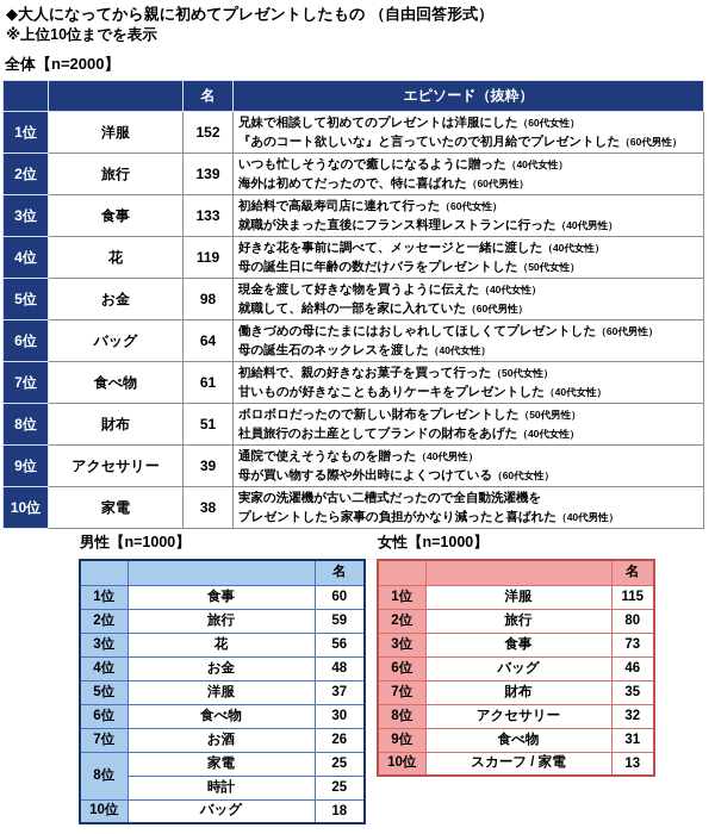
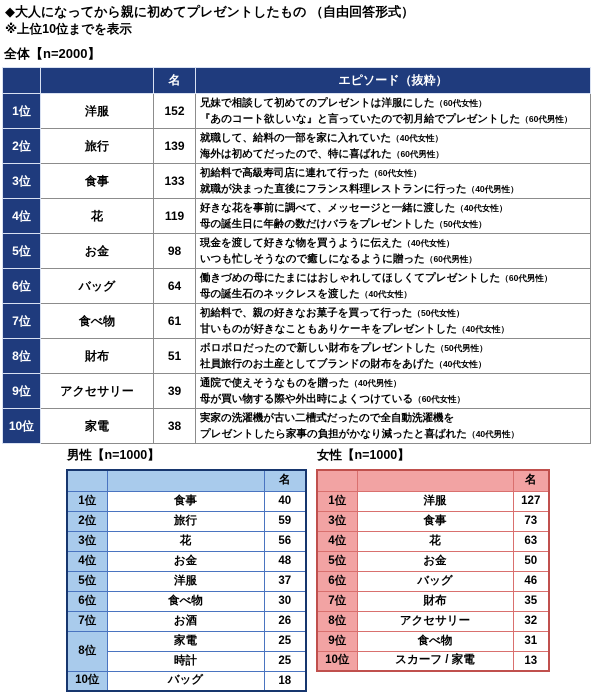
  ◆大人になってから親に初めてプレゼントしたもの （自由回答形式）
  ※上位10位までを表示
  全体【n=2000】
  		名	エピソード（抜粋）
  1位	洋服	152	兄妹で相談して初めてのプレゼントは洋服にした（60代女性） 『あのコート欲しいな』と言っていたので初月給でプレゼントした（60代男性）
- 2位	旅行	139	いつも忙しそうなので癒しになるように贈った（40代女性） 海外は初めてだったので、特に喜ばれた（60代男性）
+ 2位	旅行	139	就職して、給料の一部を家に入れていた（40代女性） 海外は初めてだったので、特に喜ばれた（60代男性）
  3位	食事	133	初給料で高級寿司店に連れて行った（60代女性） 就職が決まった直後にフランス料理レストランに行った（40代男性）
  4位	花	119	好きな花を事前に調べて、メッセージと一緒に渡した（40代女性） 母の誕生日に年齢の数だけバラをプレゼントした（50代女性）
- 5位	お金	98	現金を渡して好きな物を買うように伝えた（40代女性） 就職して、給料の一部を家に入れていた（60代男性）
+ 5位	お金	98	現金を渡して好きな物を買うように伝えた（40代女性） いつも忙しそうなので癒しになるように贈った（60代男性）
  6位	バッグ	64	働きづめの母にたまにはおしゃれしてほしくてプレゼントした（60代男性） 母の誕生石のネックレスを渡した（40代女性）
  7位	食べ物	61	初給料で、親の好きなお菓子を買って行った（50代女性） 甘いものが好きなこともありケーキをプレゼントした（40代女性）
  8位	財布	51	ボロボロだったので新しい財布をプレゼントした（50代男性） 社員旅行のお土産としてブランドの財布をあげた（40代女性）
  9位	アクセサリー	39	通院で使えそうなものを贈った（40代男性） 母が買い物する際や外出時によくつけている（60代女性）
  10位	家電	38	実家の洗濯機が古い二槽式だったので全自動洗濯機を プレゼントしたら家事の負担がかなり減ったと喜ばれた（40代男性）
  男性【n=1000】
  		名
- 1位	食事	60
+ 1位	食事	40
  2位	旅行	59
  3位	花	56
  4位	お金	48
  5位	洋服	37
  6位	食べ物	30
  7位	お酒	26
  8位	家電	25
  時計	25
  10位	バッグ	18
  女性【n=1000】
  		名
- 1位	洋服	115
+ 1位	洋服	127
- 2位	旅行	80
  3位	食事	73
+ 4位	花	63
+ 5位	お金	50
  6位	バッグ	46
  7位	財布	35
  8位	アクセサリー	32
  9位	食べ物	31
  10位	スカーフ / 家電	13
